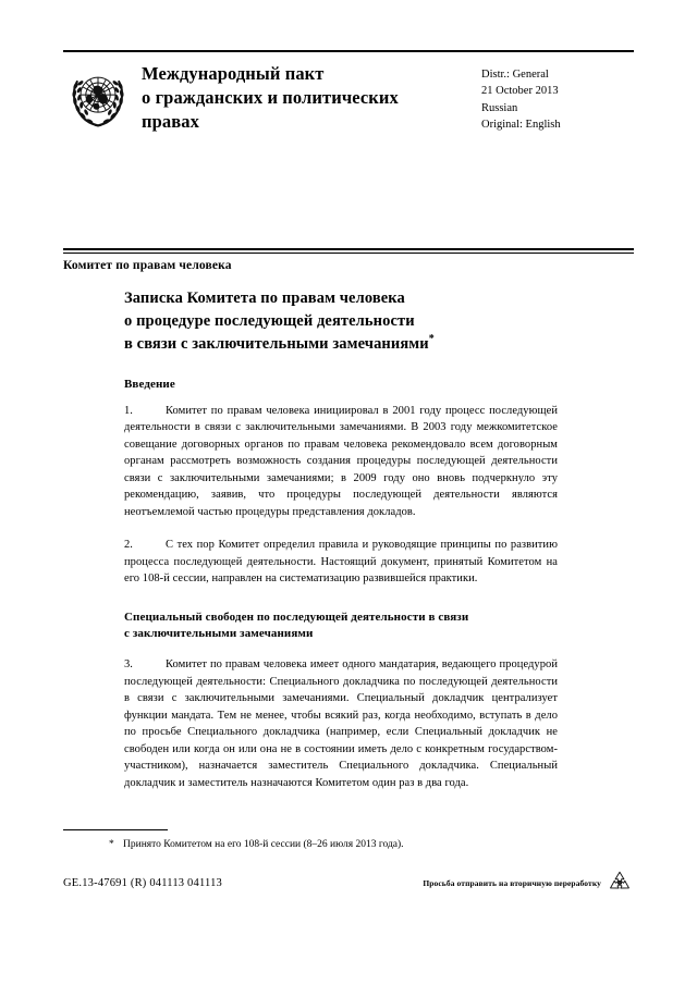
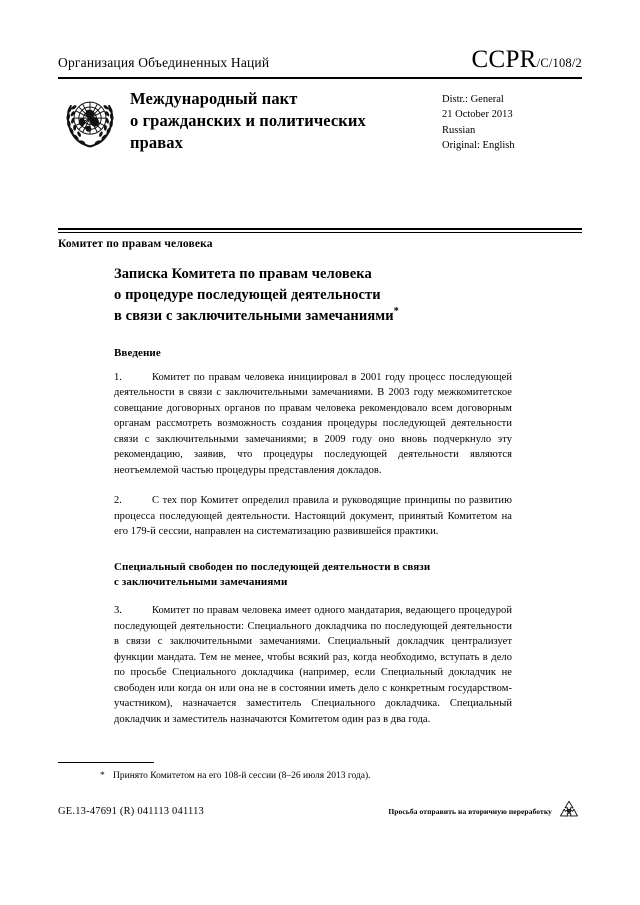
+ Организация Объединенных Наций
+ CCPR/C/108/2
  Международный пакт
  о гражданских и политических
  правах
  Distr.: General
  21 October 2013
  Russian
  Original: English
  Комитет по правам человека
  Записка Комитета по правам человека
  о процедуре последующей деятельности
  в связи с заключительными замечаниями*
  Введение
  1. Комитет по правам человека инициировал в 2001 году процесс последующей деятельности в связи с заключительными замечаниями. В 2003 году межкомитетское совещание договорных органов по правам человека рекомендовало всем договорным органам рассмотреть возможность создания процедуры последующей деятельности связи с заключительными замечаниями; в 2009 году оно вновь подчеркнуло эту рекомендацию, заявив, что процедуры последующей деятельности являются неотъемлемой частью процедуры представления докладов.
- 2. С тех пор Комитет определил правила и руководящие принципы по развитию процесса последующей деятельности. Настоящий документ, принятый Комитетом на его 108-й сессии, направлен на систематизацию развившейся практики.
+ 2. С тех пор Комитет определил правила и руководящие принципы по развитию процесса последующей деятельности. Настоящий документ, принятый Комитетом на его 179-й сессии, направлен на систематизацию развившейся практики.
  Специальный свободен по последующей деятельности в связи
  с заключительными замечаниями
  3. Комитет по правам человека имеет одного мандатария, ведающего процедурой последующей деятельности: Специального докладчика по последующей деятельности в связи с заключительными замечаниями. Специальный докладчик централизует функции мандата. Тем не менее, чтобы всякий раз, когда необходимо, вступать в дело по просьбе Специального докладчика (например, если Специальный докладчик не свободен или когда он или она не в состоянии иметь дело с конкретным государством-участником), назначается заместитель Специального докладчика. Специальный докладчик и заместитель назначаются Комитетом один раз в два года.
  * Принято Комитетом на его 108-й сессии (8–26 июля 2013 года).
  GE.13-47691 (R) 041113 041113
  Просьба отправить на вторичную переработку
